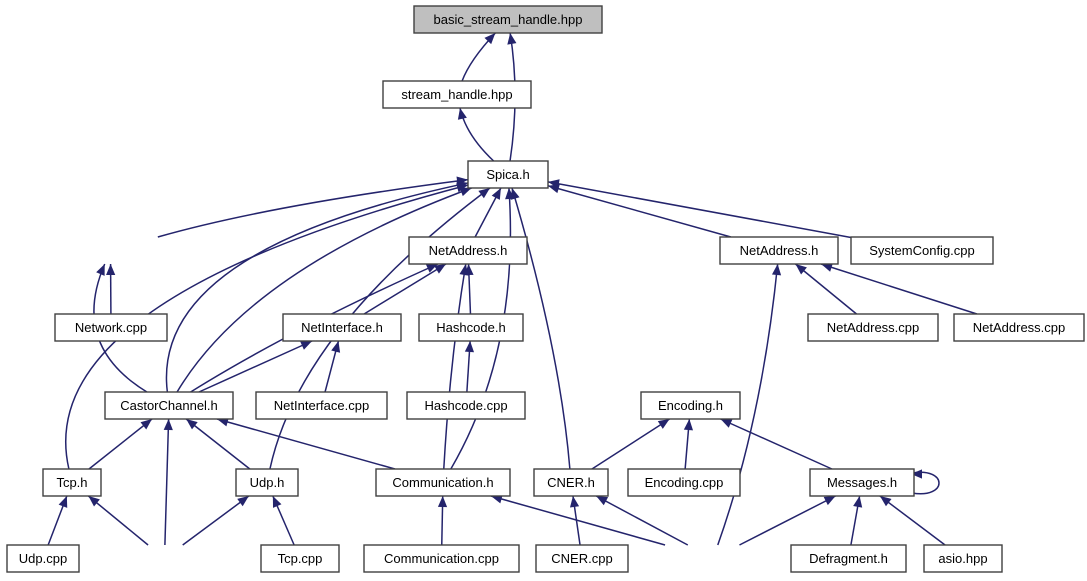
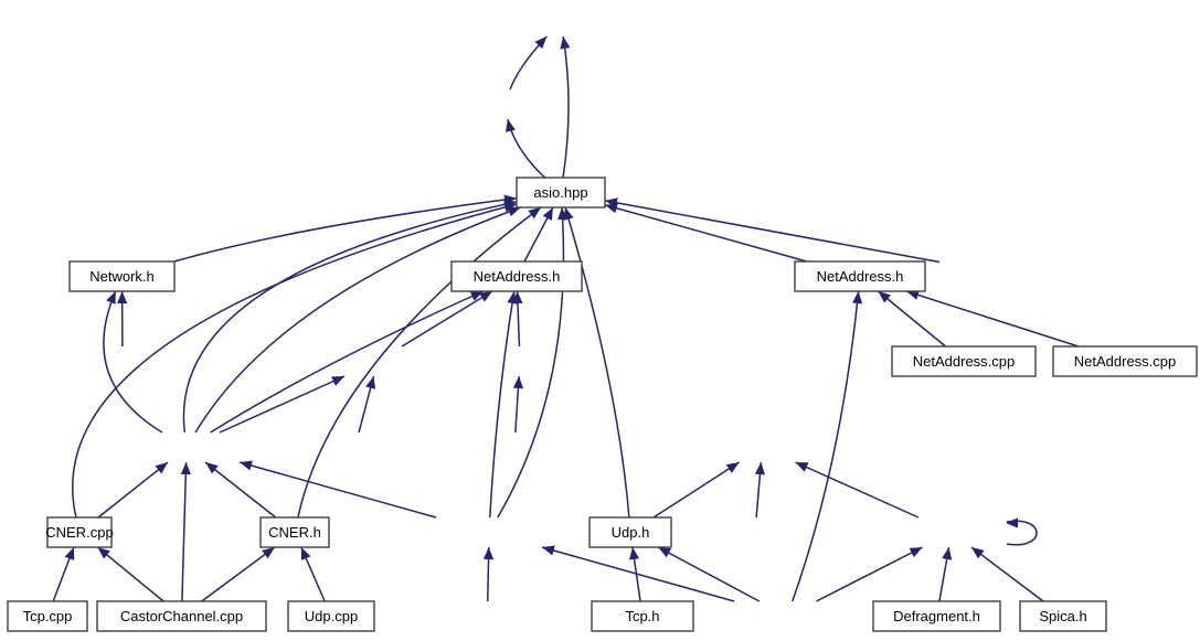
- basic_stream_handle.hpp
- stream_handle.hpp
- Spica.h
+ asio.hpp
+ Network.h
  NetAddress.h
  NetAddress.h
- SystemConfig.cpp
- Network.cpp
- NetInterface.h
- Hashcode.h
  NetAddress.cpp
  NetAddress.cpp
- CastorChannel.h
- NetInterface.cpp
- Hashcode.cpp
- Encoding.h
- Tcp.h
+ CNER.cpp
- Udp.h
+ CNER.h
- Communication.h
- CNER.h
+ Udp.h
- Encoding.cpp
- Messages.h
- Udp.cpp
+ Tcp.cpp
+ CastorChannel.cpp
- Tcp.cpp
+ Udp.cpp
- Communication.cpp
- CNER.cpp
+ Tcp.h
  Defragment.h
- asio.hpp
+ Spica.h
